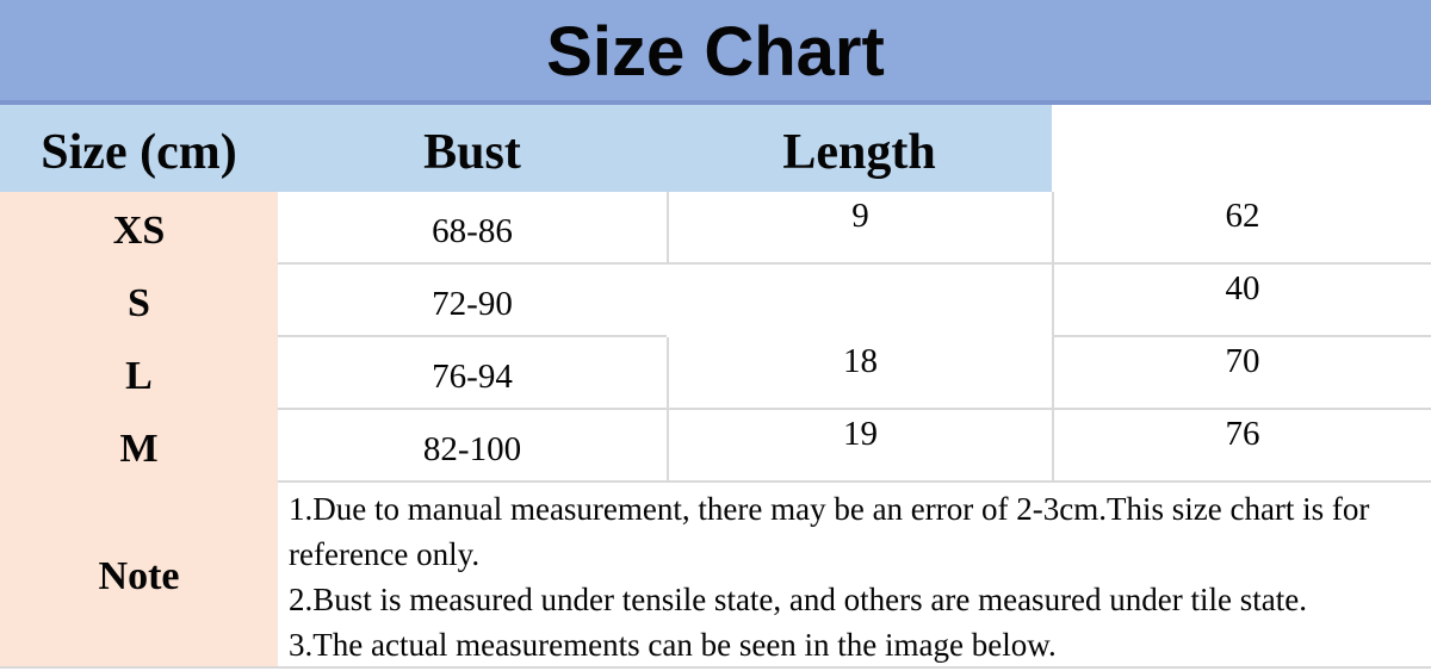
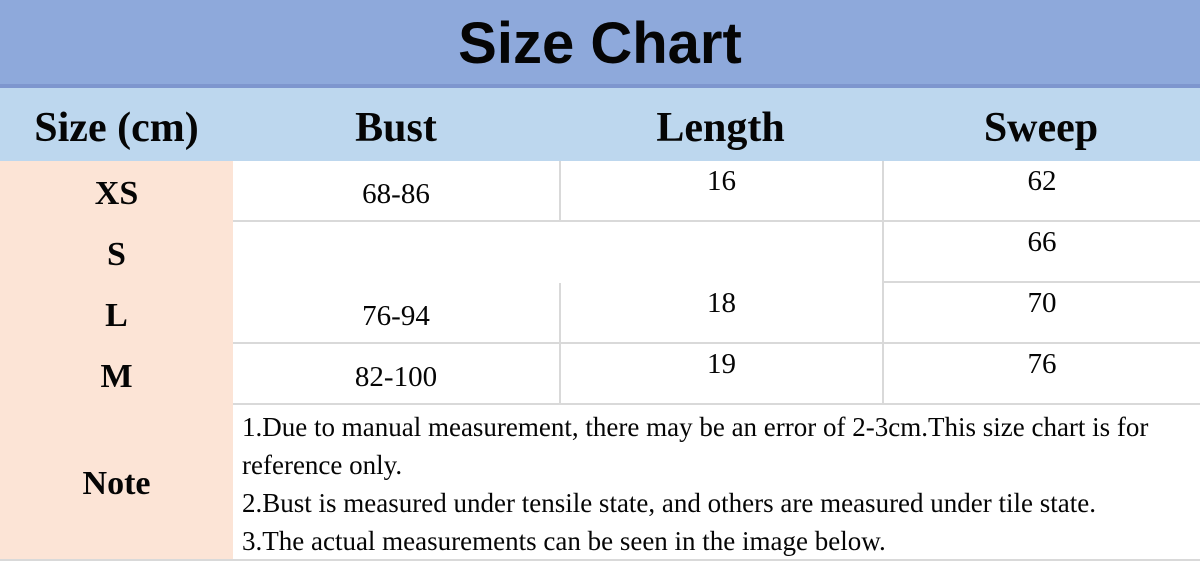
  Size Chart
  Size (cm)
  Bust
  Length
+ Sweep
  XS
  68-86
- 9
+ 16
  62
  S
- 72-90
- 40
+ 66
  L
  76-94
  18
  70
  M
  82-100
  19
  76
  Note
  1.Due to manual measurement, there may be an error of 2-3cm.This size chart is for reference only.
  2.Bust is measured under tensile state, and others are measured under tile state.
  3.The actual measurements can be seen in the image below.
